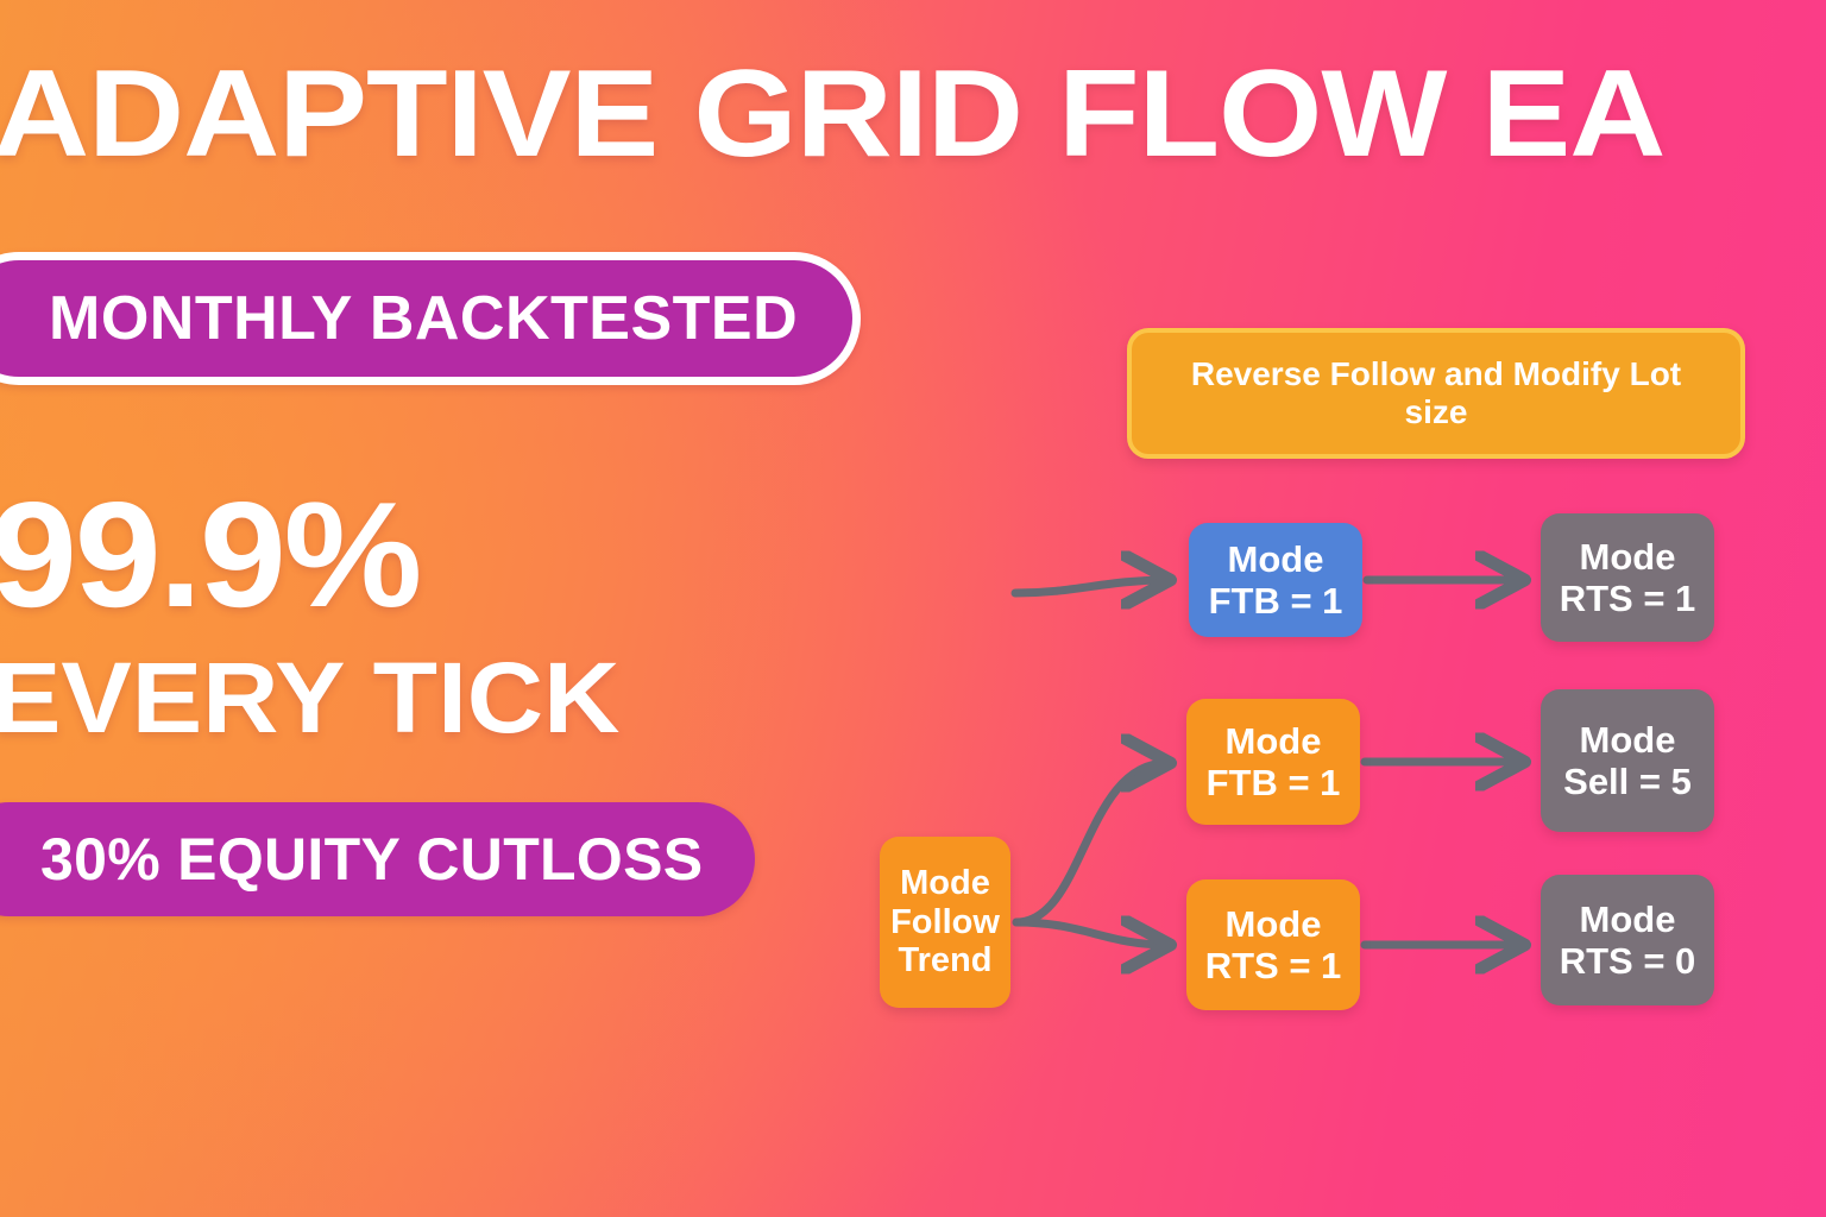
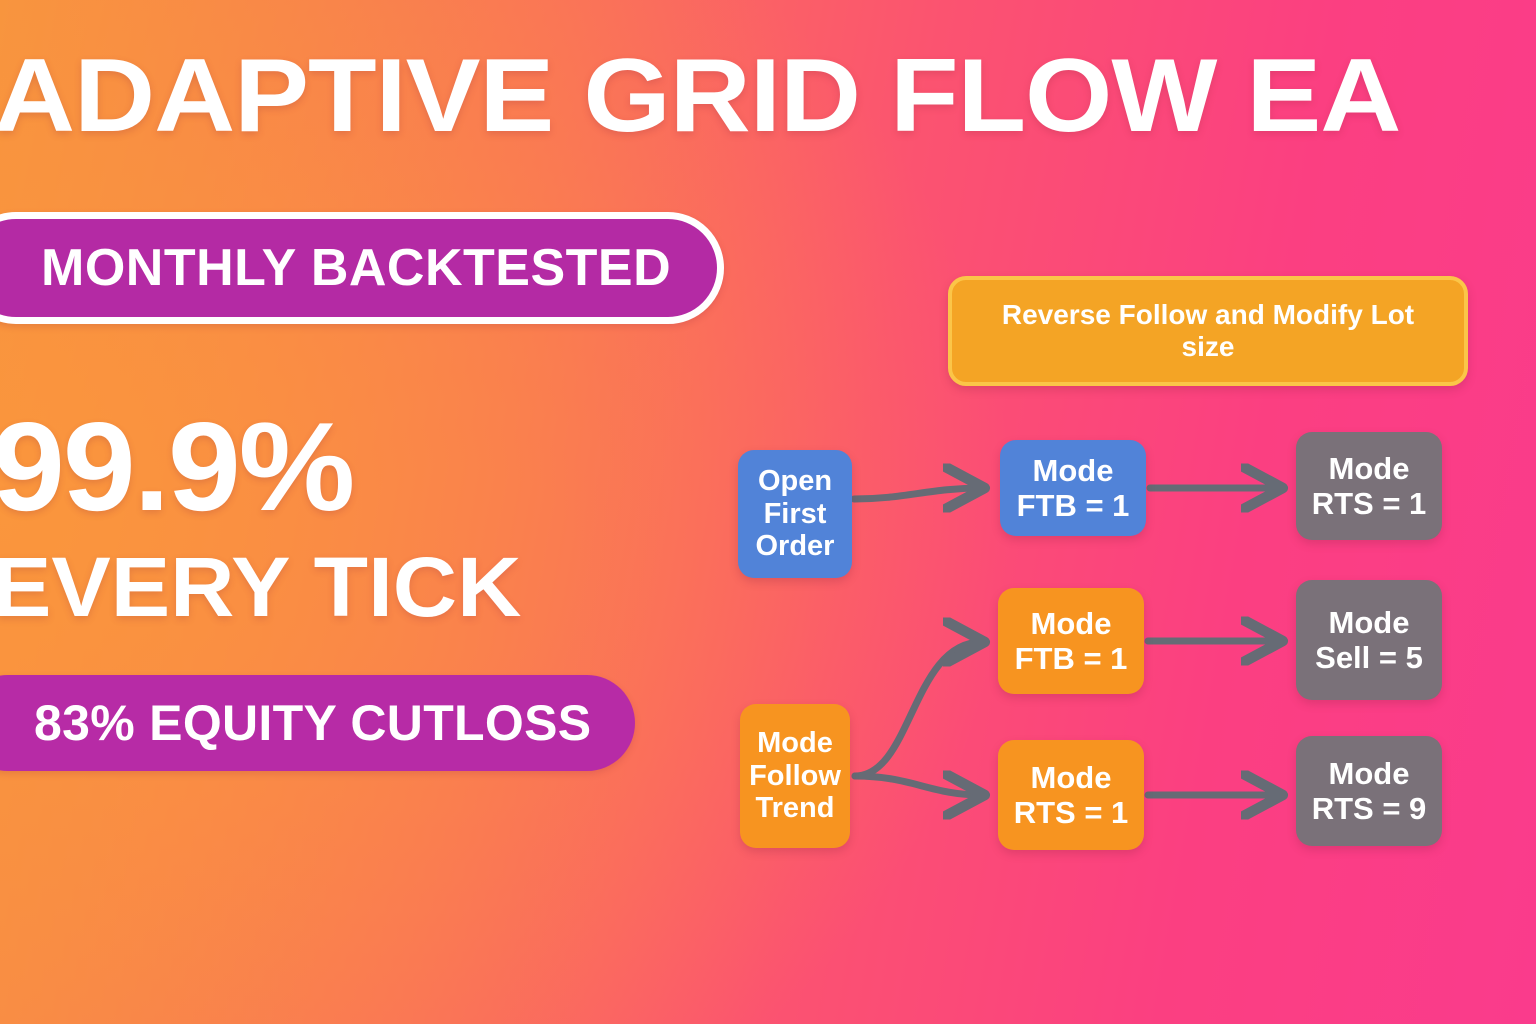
  ADAPTIVE GRID FLOW EA
  MONTHLY BACKTESTED
  99.9%
  EVERY TICK
- 30% EQUITY CUTLOSS
+ 83% EQUITY CUTLOSS
  Reverse Follow and Modify Lot
  size
+ Open
+ First
+ Order
  Mode
  FTB = 1
  Mode
  RTS = 1
  Mode
  FTB = 1
  Mode
  Sell = 5
  Mode
  Follow
  Trend
  Mode
  RTS = 1
  Mode
- RTS = 0
+ RTS = 9
